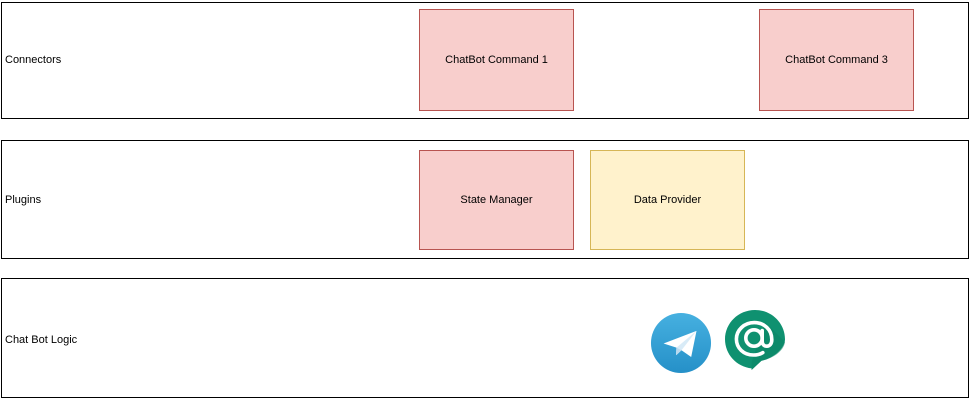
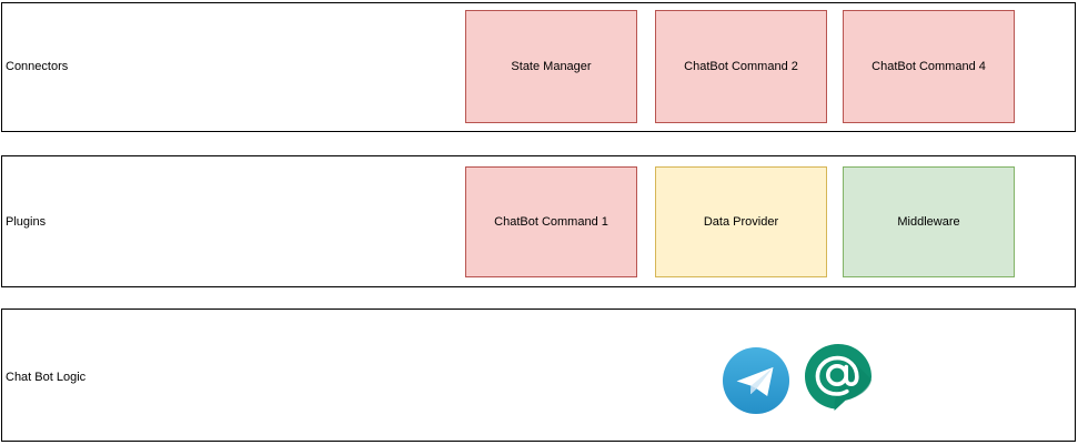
  Connectors
- ChatBot Command 1
+ State Manager
+ ChatBot Command 2
- ChatBot Command 3
+ ChatBot Command 4
  Plugins
- State Manager
+ ChatBot Command 1
  Data Provider
+ Middleware
  Chat Bot Logic
